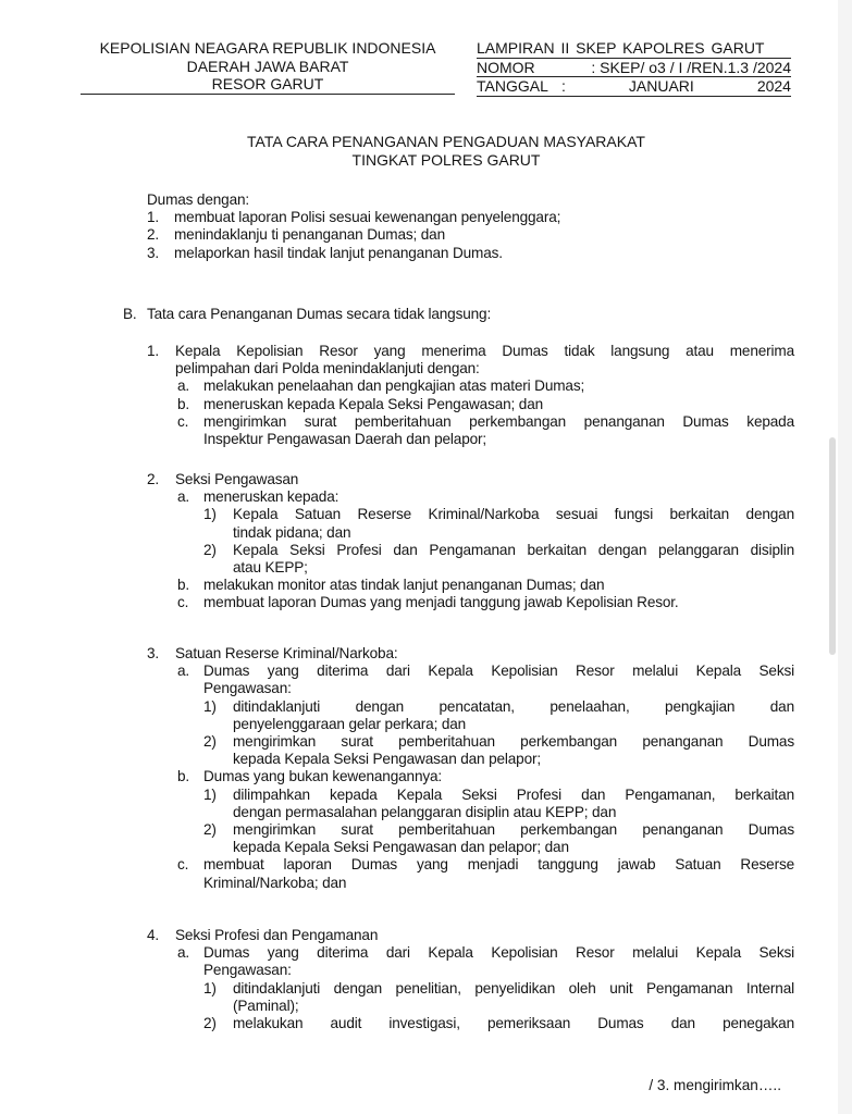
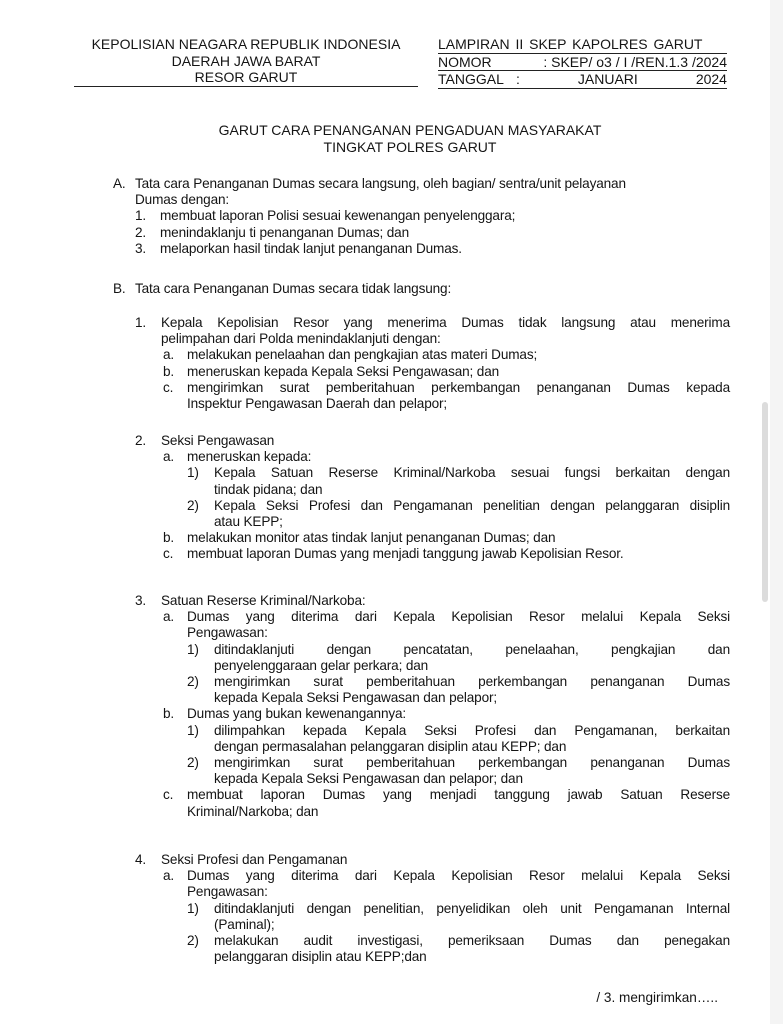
  KEPOLISIAN NEAGARA REPUBLIK INDONESIA
  DAERAH JAWA BARAT
  RESOR GARUT
  LAMPIRAN II SKEP KAPOLRES GARUT
  NOMOR
  : SKEP/ o3 / I /REN.1.3 /2024
  TANGGAL
  :
  JANUARI
  2024
- TATA CARA PENANGANAN PENGADUAN MASYARAKAT
+ GARUT CARA PENANGANAN PENGADUAN MASYARAKAT
  TINGKAT POLRES GARUT
+ A.
+ Tata cara Penanganan Dumas secara langsung, oleh bagian/ sentra/unit pelayanan
  Dumas dengan:
  1.
  membuat laporan Polisi sesuai kewenangan penyelenggara;
  2.
  menindaklanju ti penanganan Dumas; dan
  3.
  melaporkan hasil tindak lanjut penanganan Dumas.
  B.
  Tata cara Penanganan Dumas secara tidak langsung:
  1.
  Kepala Kepolisian Resor yang menerima Dumas tidak langsung atau menerima
  pelimpahan dari Polda menindaklanjuti dengan:
  a.
  melakukan penelaahan dan pengkajian atas materi Dumas;
  b.
  meneruskan kepada Kepala Seksi Pengawasan; dan
  c.
  mengirimkan surat pemberitahuan perkembangan penanganan Dumas kepada
  Inspektur Pengawasan Daerah dan pelapor;
  2.
  Seksi Pengawasan
  a.
  meneruskan kepada:
  1)
  Kepala Satuan Reserse Kriminal/Narkoba sesuai fungsi berkaitan dengan
  tindak pidana; dan
  2)
- Kepala Seksi Profesi dan Pengamanan berkaitan dengan pelanggaran disiplin
+ Kepala Seksi Profesi dan Pengamanan penelitian dengan pelanggaran disiplin
  atau KEPP;
  b.
  melakukan monitor atas tindak lanjut penanganan Dumas; dan
  c.
  membuat laporan Dumas yang menjadi tanggung jawab Kepolisian Resor.
  3.
  Satuan Reserse Kriminal/Narkoba:
  a.
  Dumas yang diterima dari Kepala Kepolisian Resor melalui Kepala Seksi
  Pengawasan:
  1)
  ditindaklanjuti dengan pencatatan, penelaahan, pengkajian dan
  penyelenggaraan gelar perkara; dan
  2)
  mengirimkan surat pemberitahuan perkembangan penanganan Dumas
  kepada Kepala Seksi Pengawasan dan pelapor;
  b.
  Dumas yang bukan kewenangannya:
  1)
  dilimpahkan kepada Kepala Seksi Profesi dan Pengamanan, berkaitan
  dengan permasalahan pelanggaran disiplin atau KEPP; dan
  2)
  mengirimkan surat pemberitahuan perkembangan penanganan Dumas
  kepada Kepala Seksi Pengawasan dan pelapor; dan
  c.
  membuat laporan Dumas yang menjadi tanggung jawab Satuan Reserse
  Kriminal/Narkoba; dan
  4.
  Seksi Profesi dan Pengamanan
  a.
  Dumas yang diterima dari Kepala Kepolisian Resor melalui Kepala Seksi
  Pengawasan:
  1)
  ditindaklanjuti dengan penelitian, penyelidikan oleh unit Pengamanan Internal
  (Paminal);
  2)
  melakukan audit investigasi, pemeriksaan Dumas dan penegakan
+ pelanggaran disiplin atau KEPP;dan
  / 3. mengirimkan…..
